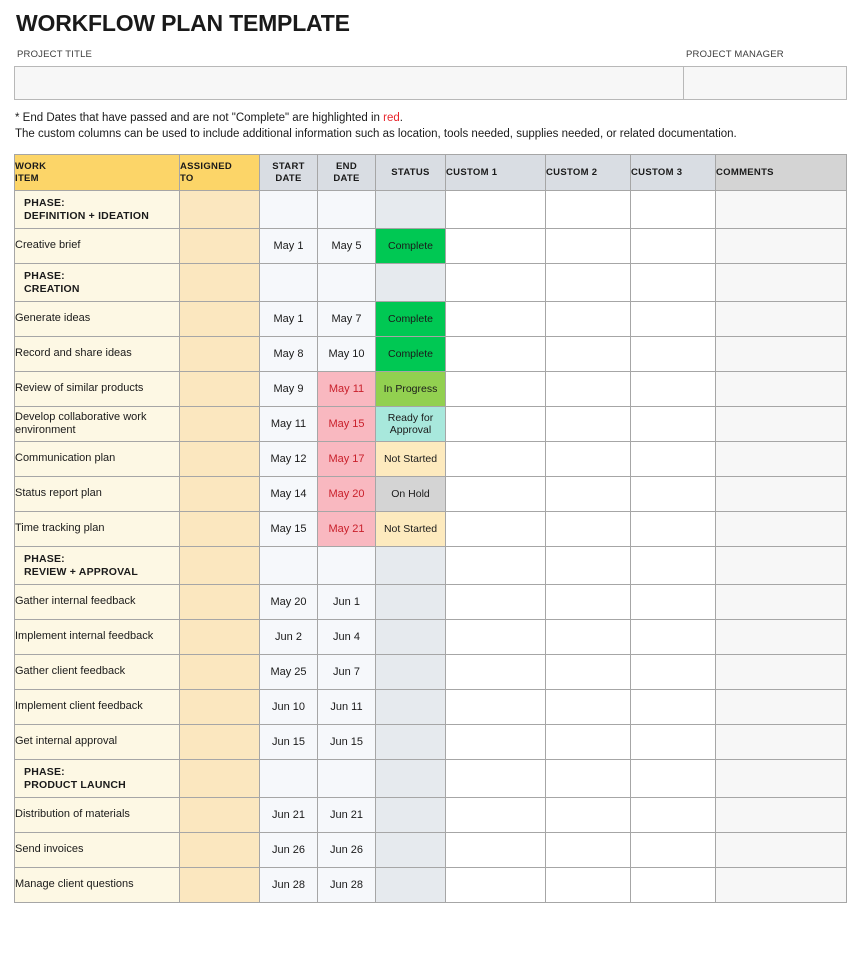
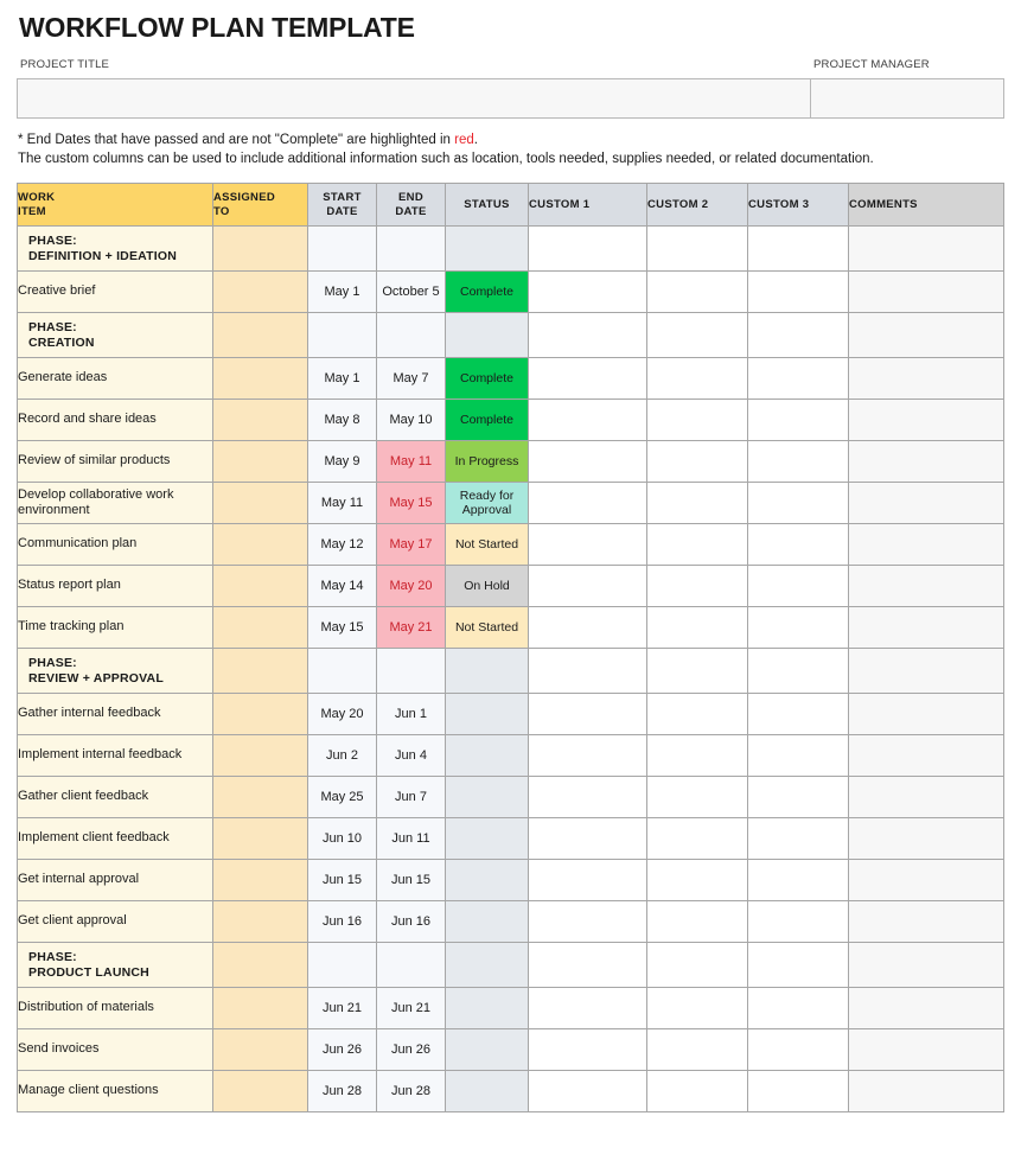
  WORKFLOW PLAN TEMPLATE
  PROJECT TITLE
  PROJECT MANAGER
  * End Dates that have passed and are not "Complete" are highlighted in red.
  The custom columns can be used to include additional information such as location, tools needed, supplies needed, or related documentation.
  WORK ITEM	ASSIGNED TO	START DATE	END DATE	STATUS	CUSTOM 1	CUSTOM 2	CUSTOM 3	COMMENTS
  PHASE:DEFINITION + IDEATION
- Creative brief		May 1	May 5	Complete
+ Creative brief		May 1	October 5	Complete
  PHASE:CREATION
  Generate ideas		May 1	May 7	Complete
  Record and share ideas		May 8	May 10	Complete
  Review of similar products		May 9	May 11	In Progress
  Develop collaborative work environment		May 11	May 15	Ready for Approval
  Communication plan		May 12	May 17	Not Started
  Status report plan		May 14	May 20	On Hold
  Time tracking plan		May 15	May 21	Not Started
  PHASE:REVIEW + APPROVAL
  Gather internal feedback		May 20	Jun 1
  Implement internal feedback		Jun 2	Jun 4
  Gather client feedback		May 25	Jun 7
  Implement client feedback		Jun 10	Jun 11
  Get internal approval		Jun 15	Jun 15
+ Get client approval		Jun 16	Jun 16
  PHASE:PRODUCT LAUNCH
  Distribution of materials		Jun 21	Jun 21
  Send invoices		Jun 26	Jun 26
  Manage client questions		Jun 28	Jun 28
